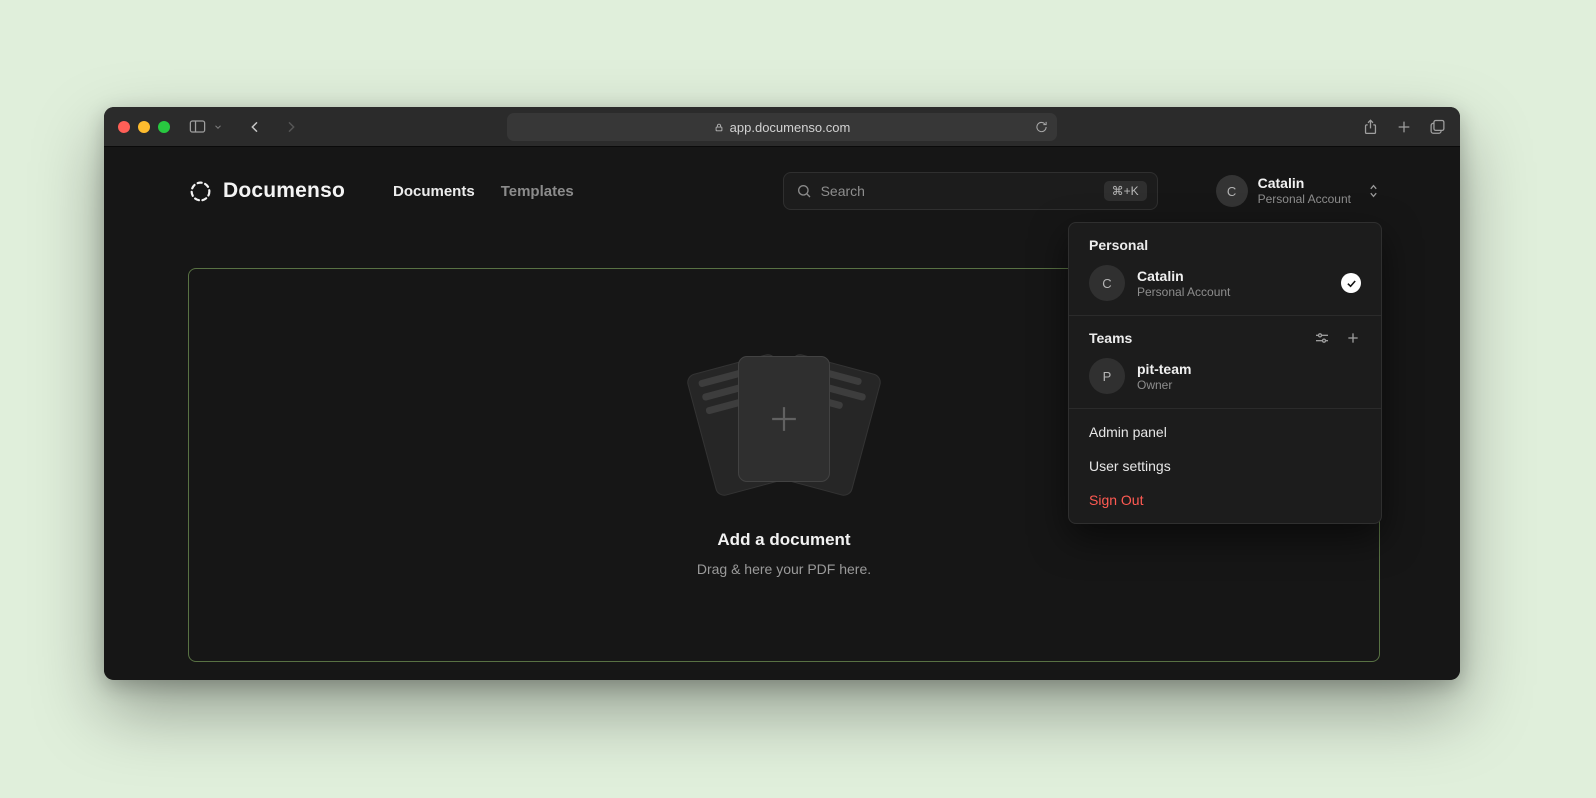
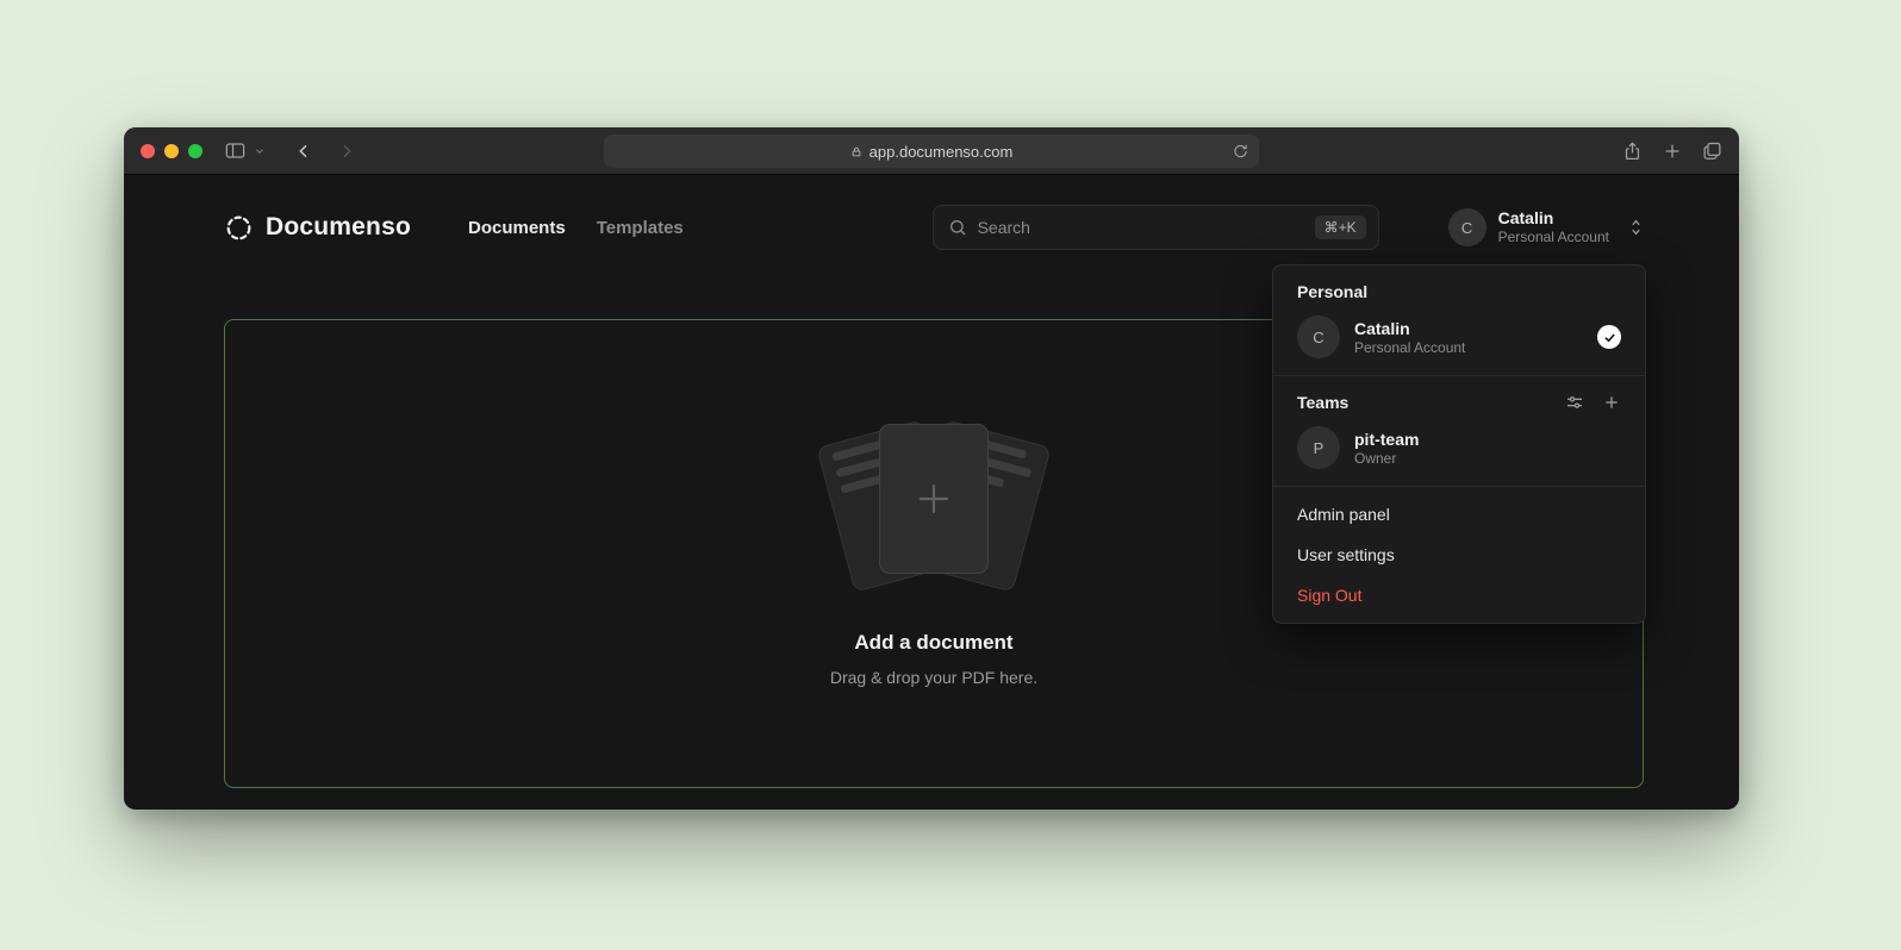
  app.documenso.com
  Documenso
  Documents
  Templates
  Search
  ⌘+K
  C
  Catalin
  Personal Account
  Personal
  C
  Catalin
  Personal Account
  Teams
  P
  pit-team
  Owner
  Admin panel
  User settings
  Sign Out
  Add a document
- Drag & here your PDF here.
+ Drag & drop your PDF here.
